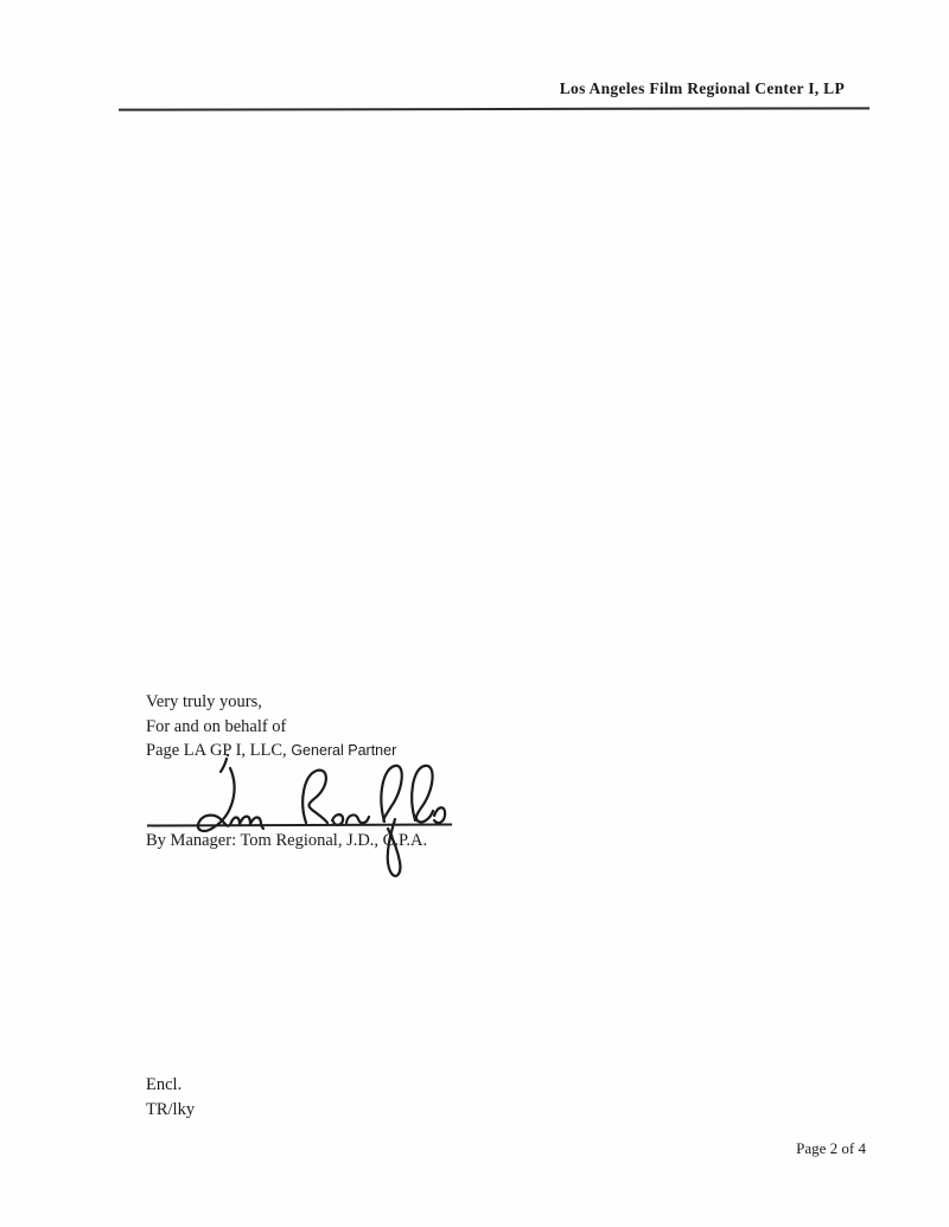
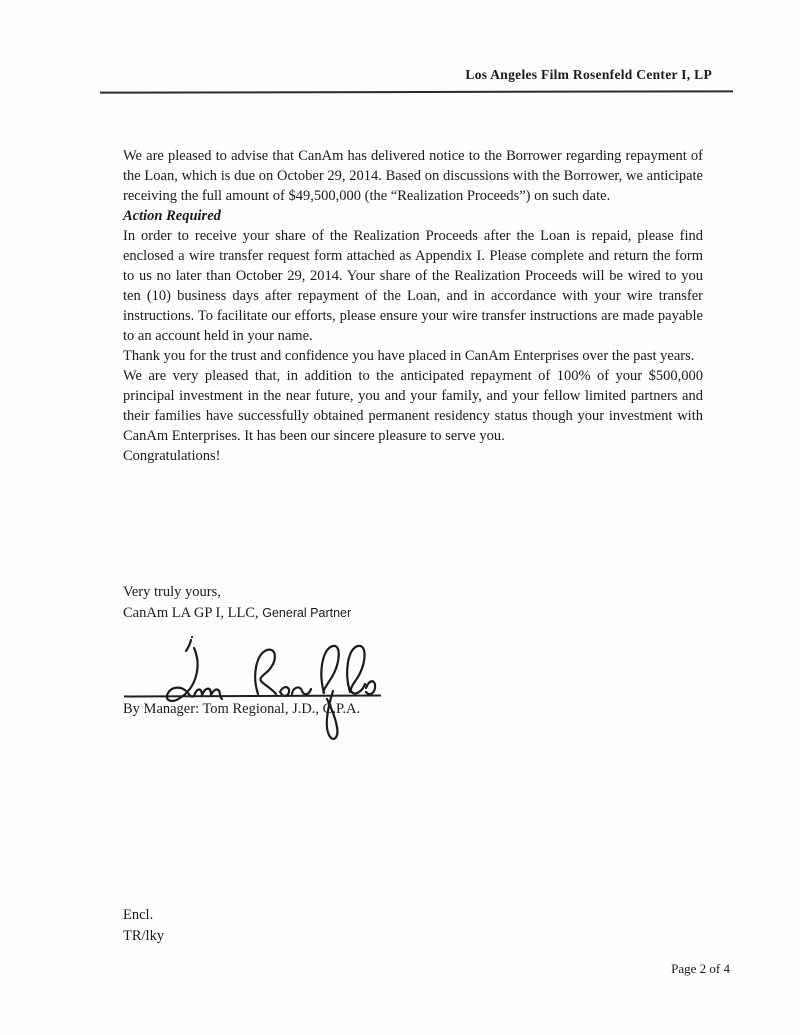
- Los Angeles Film Regional Center I, LP
+ Los Angeles Film Rosenfeld Center I, LP
+ We are pleased to advise that CanAm has delivered notice to the Borrower regarding repayment of the Loan, which is due on October 29, 2014. Based on discussions with the Borrower, we anticipate receiving the full amount of $49,500,000 (the “Realization Proceeds”) on such date.
+ Action Required
+ In order to receive your share of the Realization Proceeds after the Loan is repaid, please find enclosed a wire transfer request form attached as Appendix I. Please complete and return the form to us no later than October 29, 2014. Your share of the Realization Proceeds will be wired to you ten (10) business days after repayment of the Loan, and in accordance with your wire transfer instructions. To facilitate our efforts, please ensure your wire transfer instructions are made payable to an account held in your name.
+ Thank you for the trust and confidence you have placed in CanAm Enterprises over the past years.
+ We are very pleased that, in addition to the anticipated repayment of 100% of your $500,000 principal investment in the near future, you and your family, and your fellow limited partners and their families have successfully obtained permanent residency status though your investment with CanAm Enterprises. It has been our sincere pleasure to serve you.
+ Congratulations!
  Very truly yours,
- For and on behalf of
- Page LA GP I, LLC, General Partner
+ CanAm LA GP I, LLC, General Partner
  By Manager: Tom Regional, J.D., C.P.A.
  Encl.
  TR/lky
  Page 2 of 4
